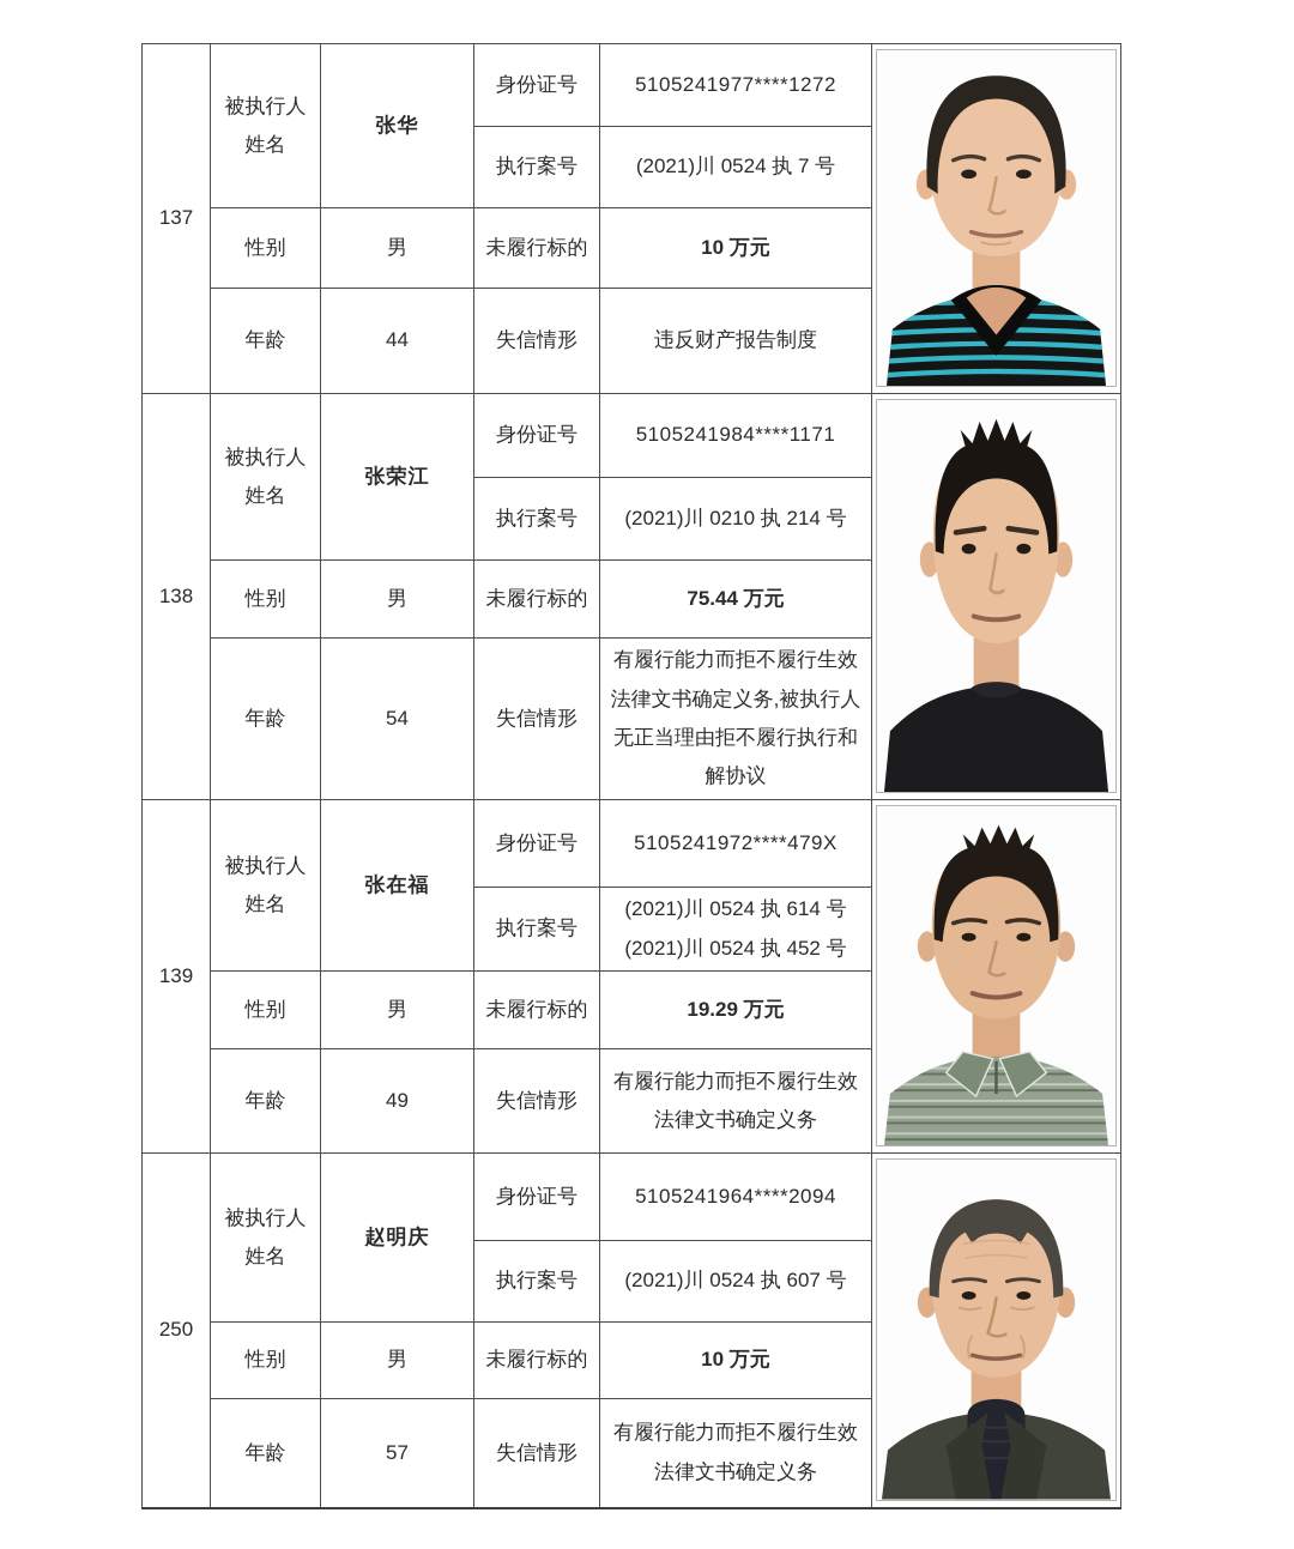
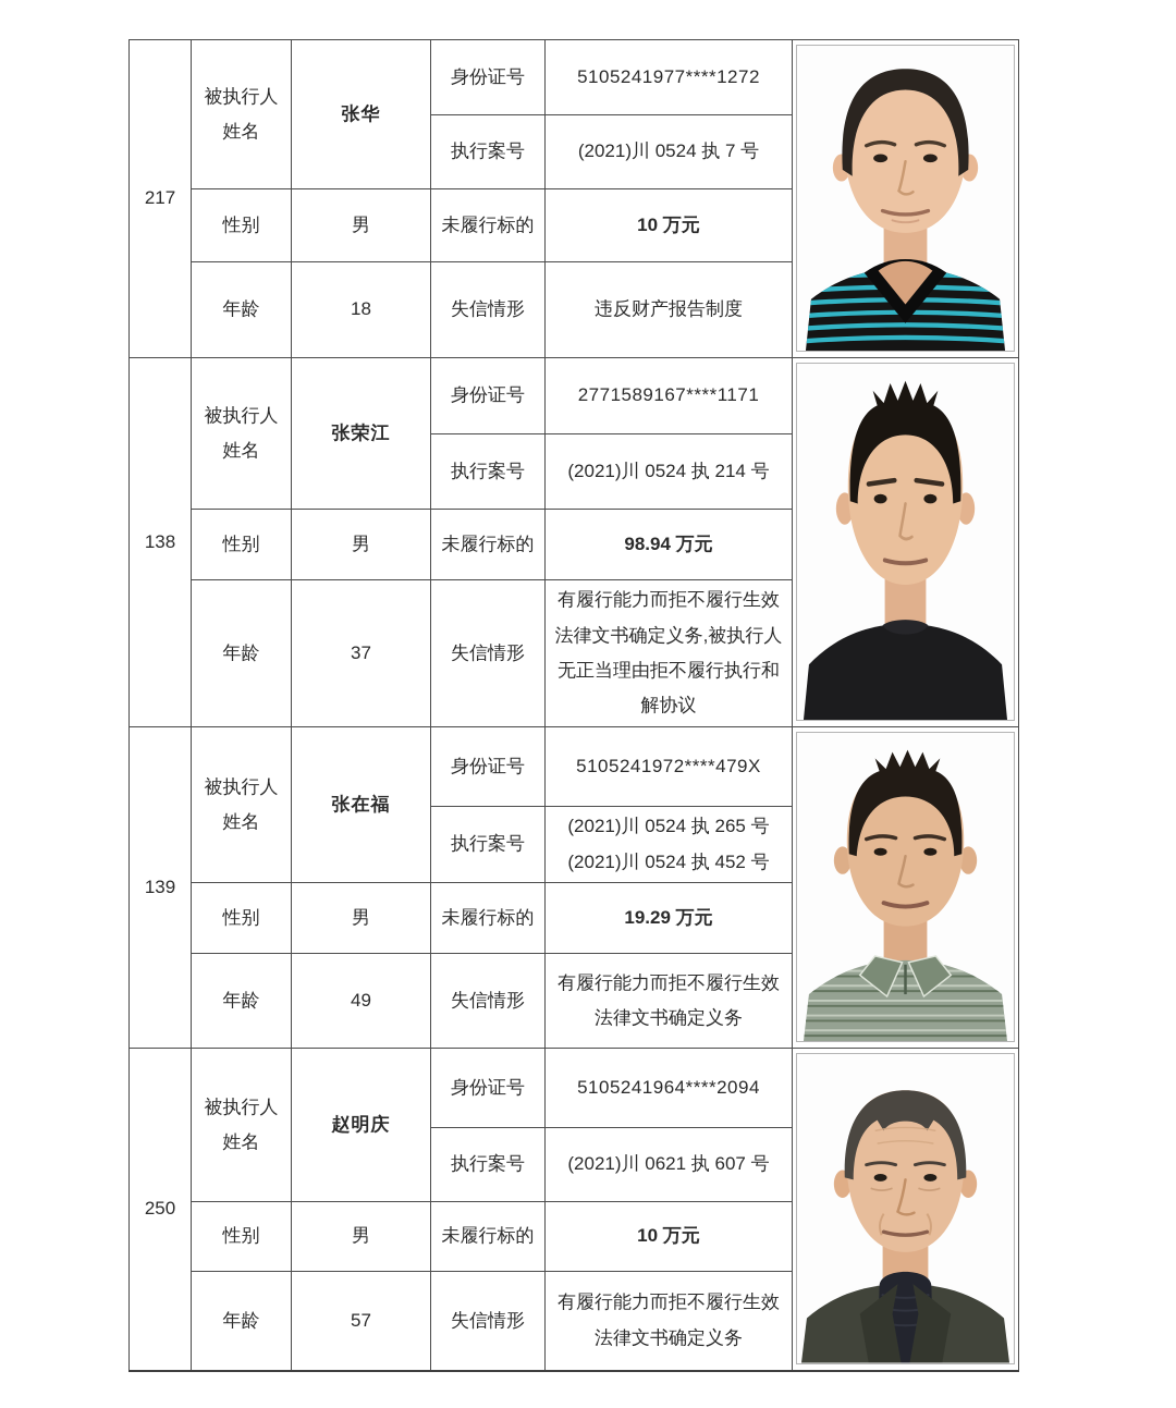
- 137	被执行人姓名	张华	身份证号	5105241977****1272
+ 217	被执行人姓名	张华	身份证号	5105241977****1272
  执行案号	(2021)川 0524 执 7 号
  性别	男	未履行标的	10 万元
- 年龄	44	失信情形	违反财产报告制度
+ 年龄	18	失信情形	违反财产报告制度
- 138	被执行人姓名	张荣江	身份证号	5105241984****1171
+ 138	被执行人姓名	张荣江	身份证号	2771589167****1171
- 执行案号	(2021)川 0210 执 214 号
+ 执行案号	(2021)川 0524 执 214 号
- 性别	男	未履行标的	75.44 万元
+ 性别	男	未履行标的	98.94 万元
- 年龄	54	失信情形	有履行能力而拒不履行生效法律文书确定义务,被执行人无正当理由拒不履行执行和解协议
+ 年龄	37	失信情形	有履行能力而拒不履行生效法律文书确定义务,被执行人无正当理由拒不履行执行和解协议
  139	被执行人姓名	张在福	身份证号	5105241972****479X
- 执行案号	(2021)川 0524 执 614 号 (2021)川 0524 执 452 号
+ 执行案号	(2021)川 0524 执 265 号 (2021)川 0524 执 452 号
  性别	男	未履行标的	19.29 万元
  年龄	49	失信情形	有履行能力而拒不履行生效法律文书确定义务
  250	被执行人姓名	赵明庆	身份证号	5105241964****2094
- 执行案号	(2021)川 0524 执 607 号
+ 执行案号	(2021)川 0621 执 607 号
  性别	男	未履行标的	10 万元
  年龄	57	失信情形	有履行能力而拒不履行生效法律文书确定义务
